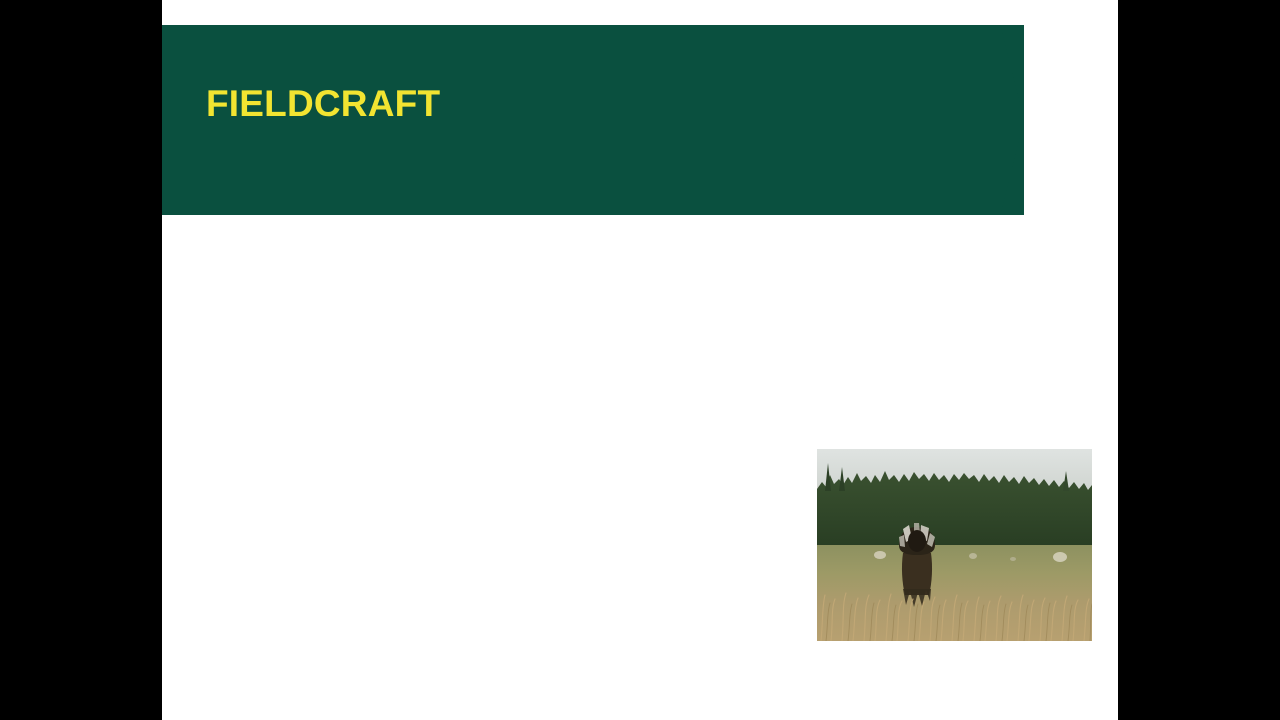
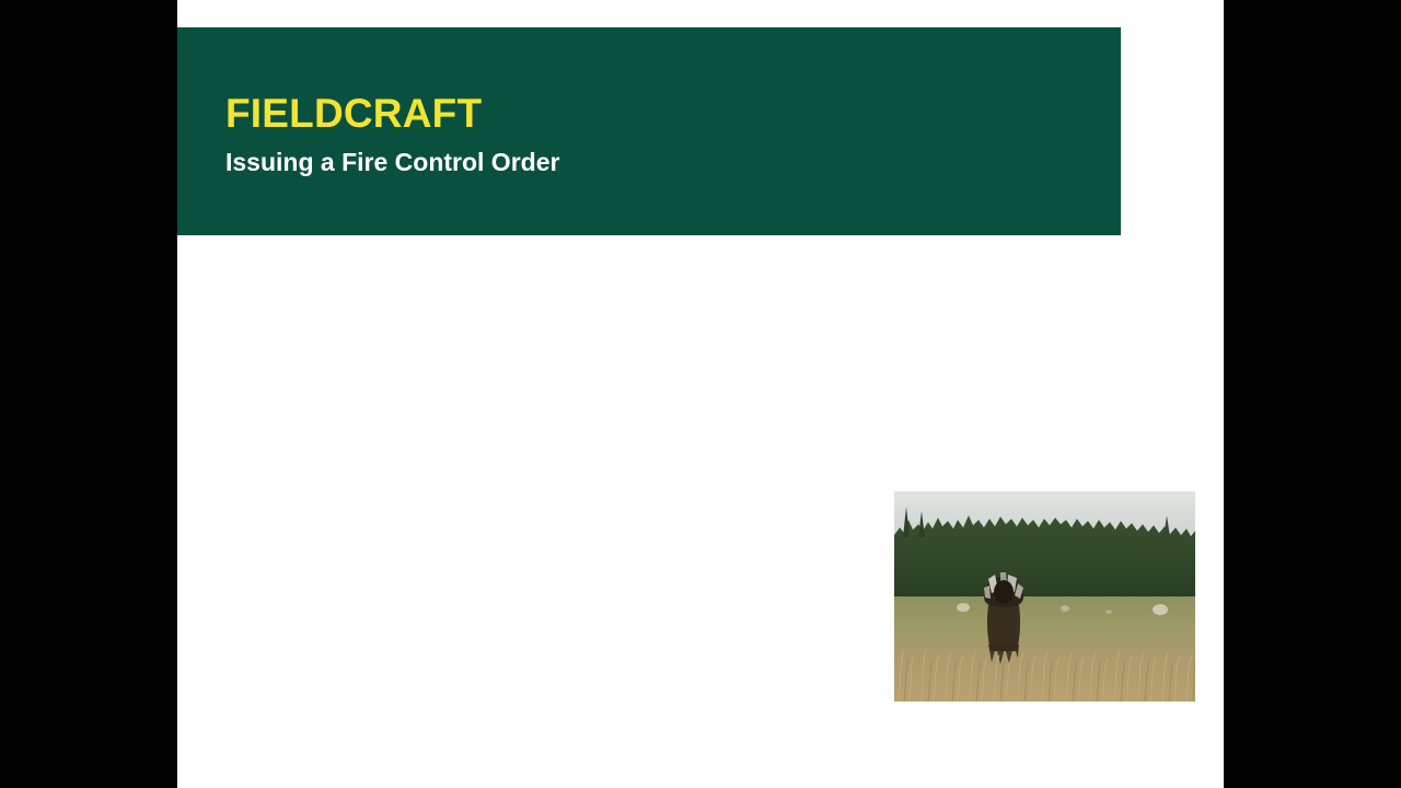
  FIELDCRAFT
+ Issuing a Fire Control Order
